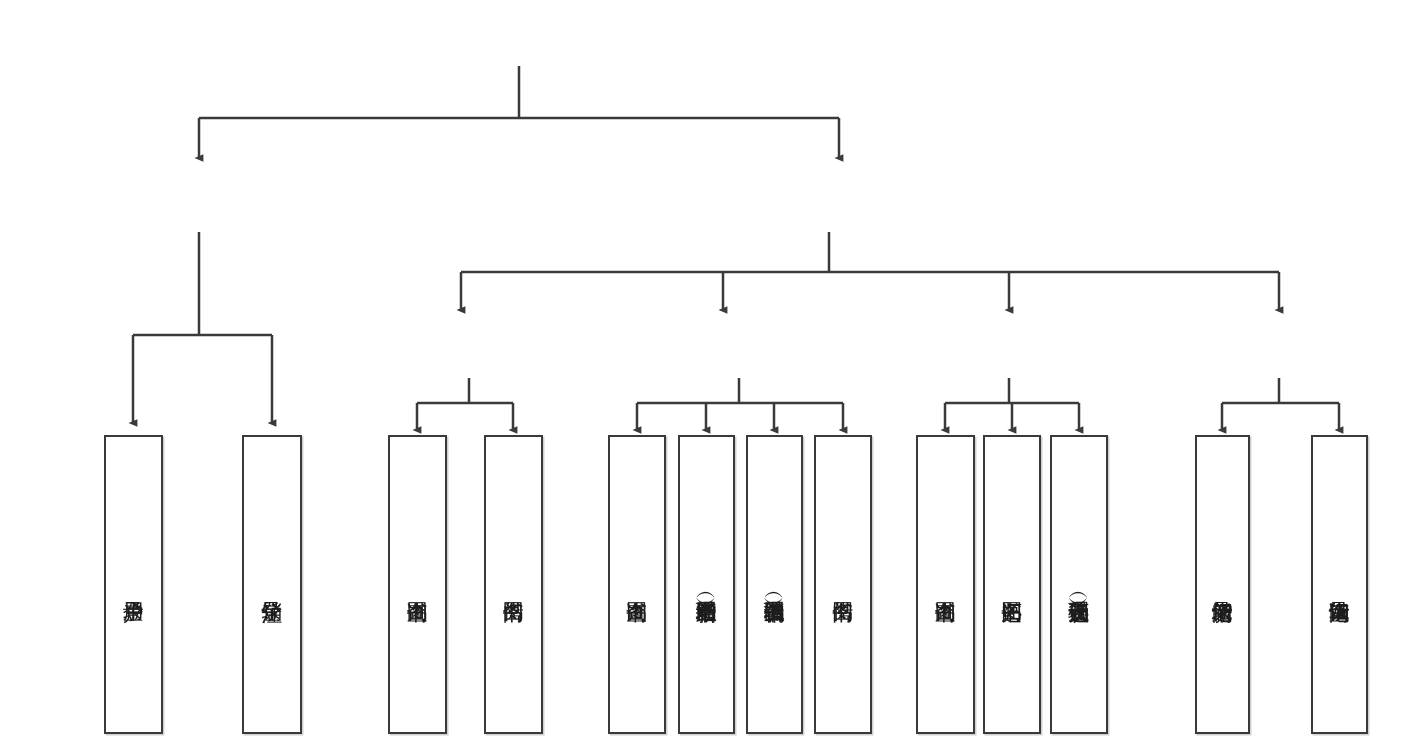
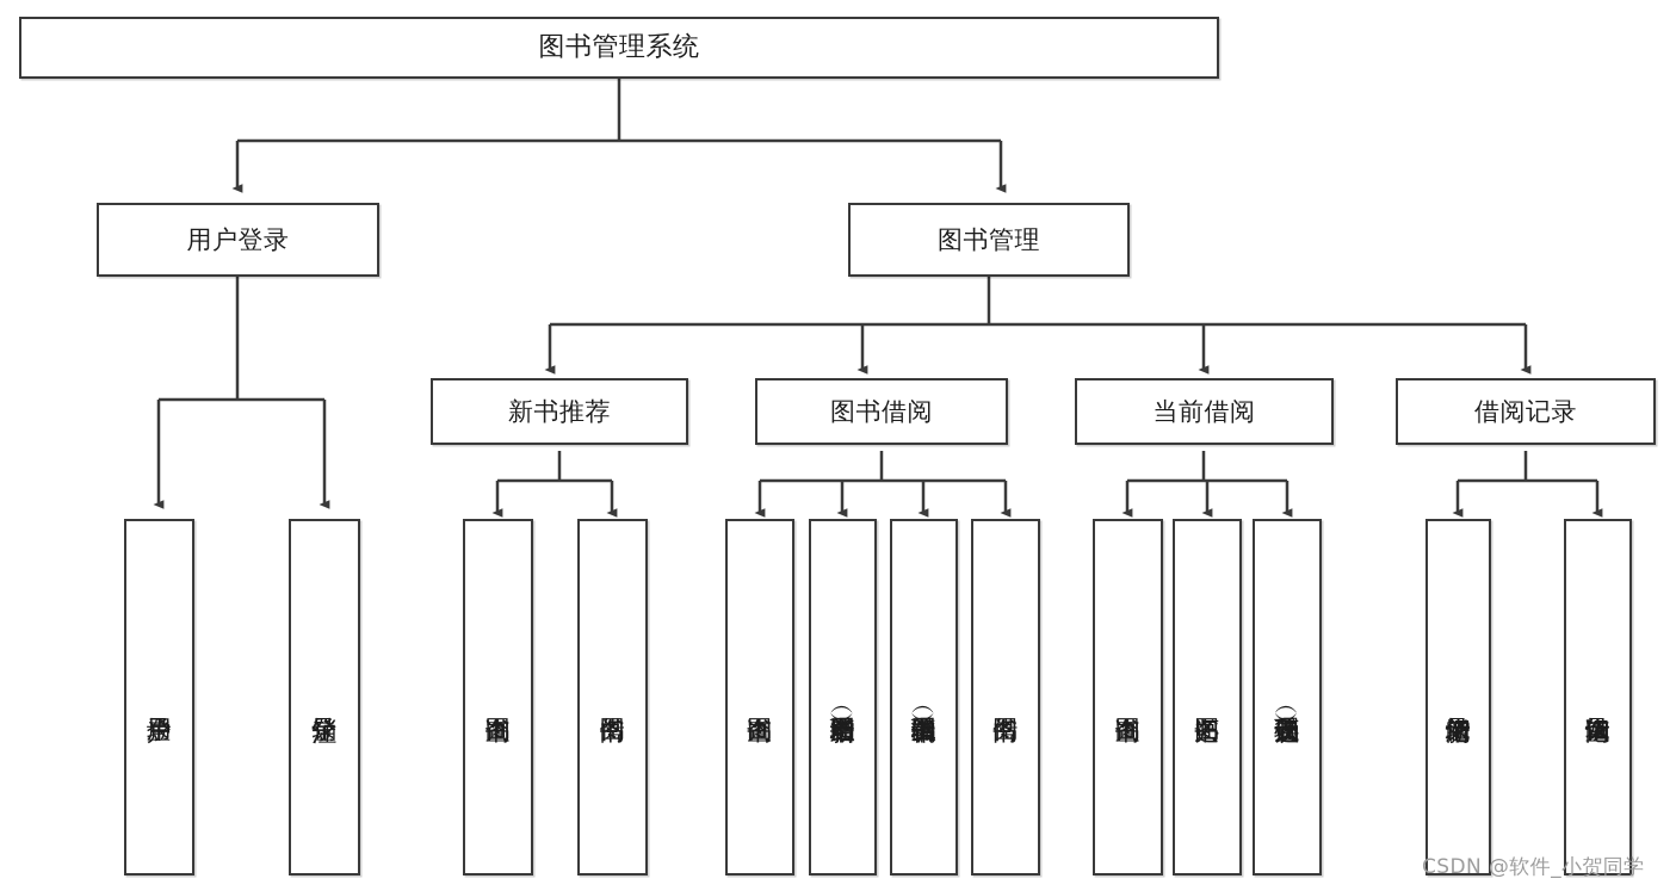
+ 图书管理系统
+ 用户登录
+ 图书管理
+ 新书推荐
+ 图书借阅
+ 当前借阅
+ 借阅记录
+ CSDN @软件_小贺同学
